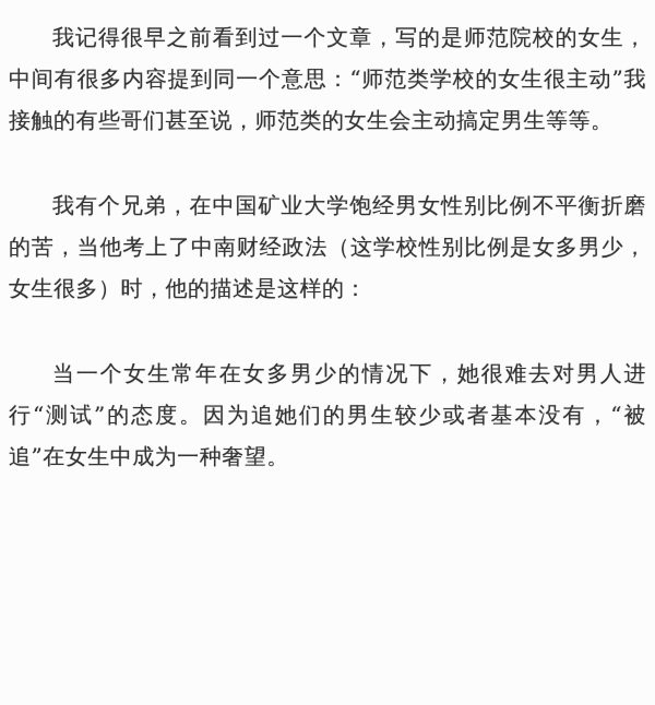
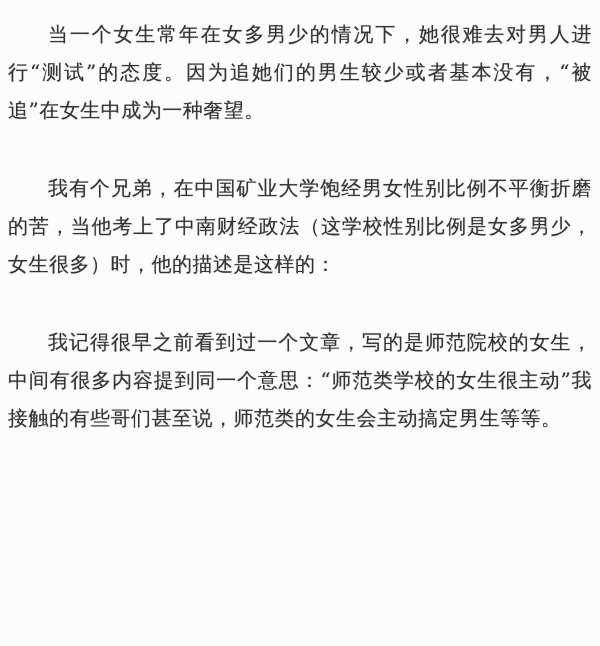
- 我记得很早之前看到过一个文章，写的是师范院校的女生，中间有很多内容提到同一个意思：“师范类学校的女生很主动”我接触的有些哥们甚至说，师范类的女生会主动搞定男生等等。
+ 当一个女生常年在女多男少的情况下，她很难去对男人进行“测试”的态度。因为追她们的男生较少或者基本没有，“被追”在女生中成为一种奢望。
  我有个兄弟，在中国矿业大学饱经男女性别比例不平衡折磨的苦，当他考上了中南财经政法（这学校性别比例是女多男少，女生很多）时，他的描述是这样的：
- 当一个女生常年在女多男少的情况下，她很难去对男人进行“测试”的态度。因为追她们的男生较少或者基本没有，“被追”在女生中成为一种奢望。
+ 我记得很早之前看到过一个文章，写的是师范院校的女生，中间有很多内容提到同一个意思：“师范类学校的女生很主动”我接触的有些哥们甚至说，师范类的女生会主动搞定男生等等。
